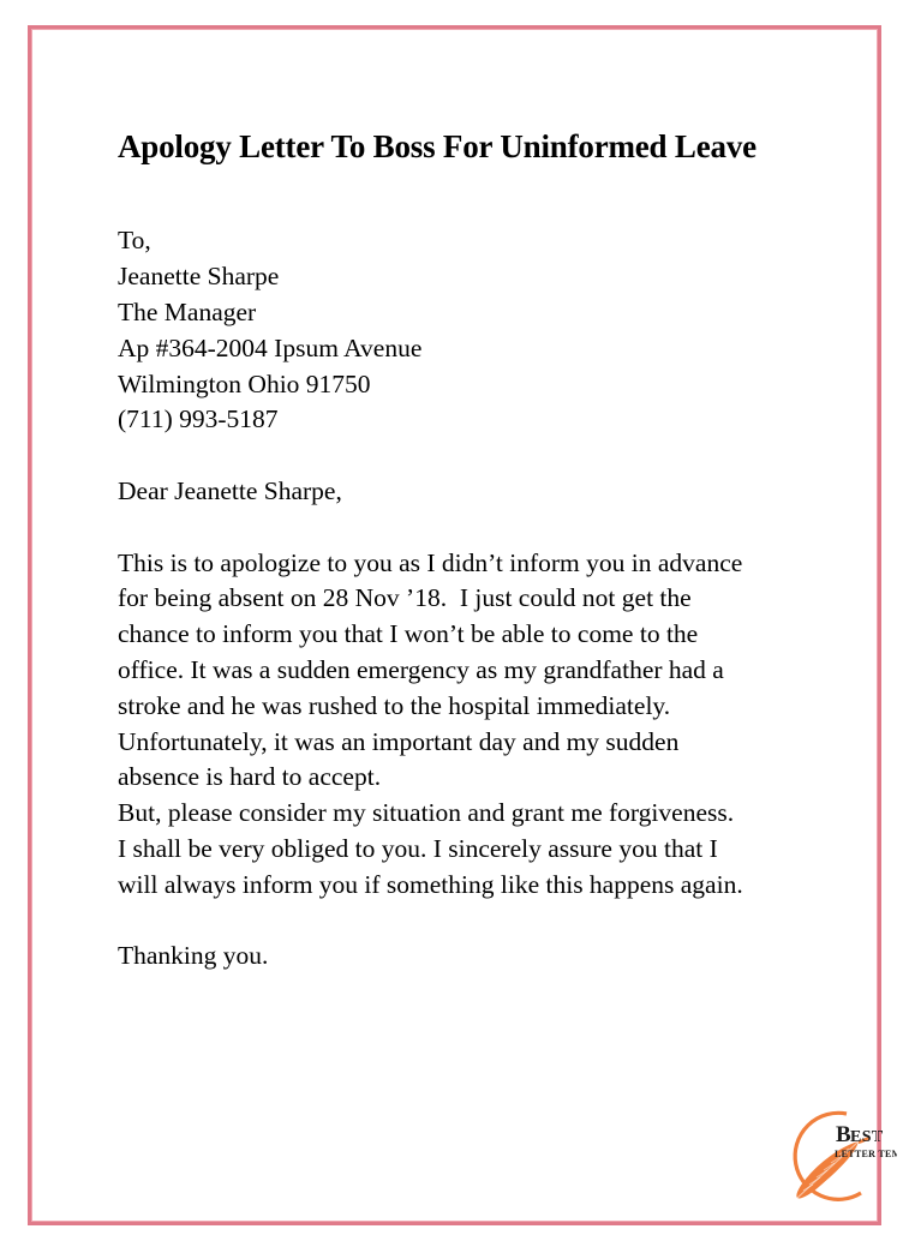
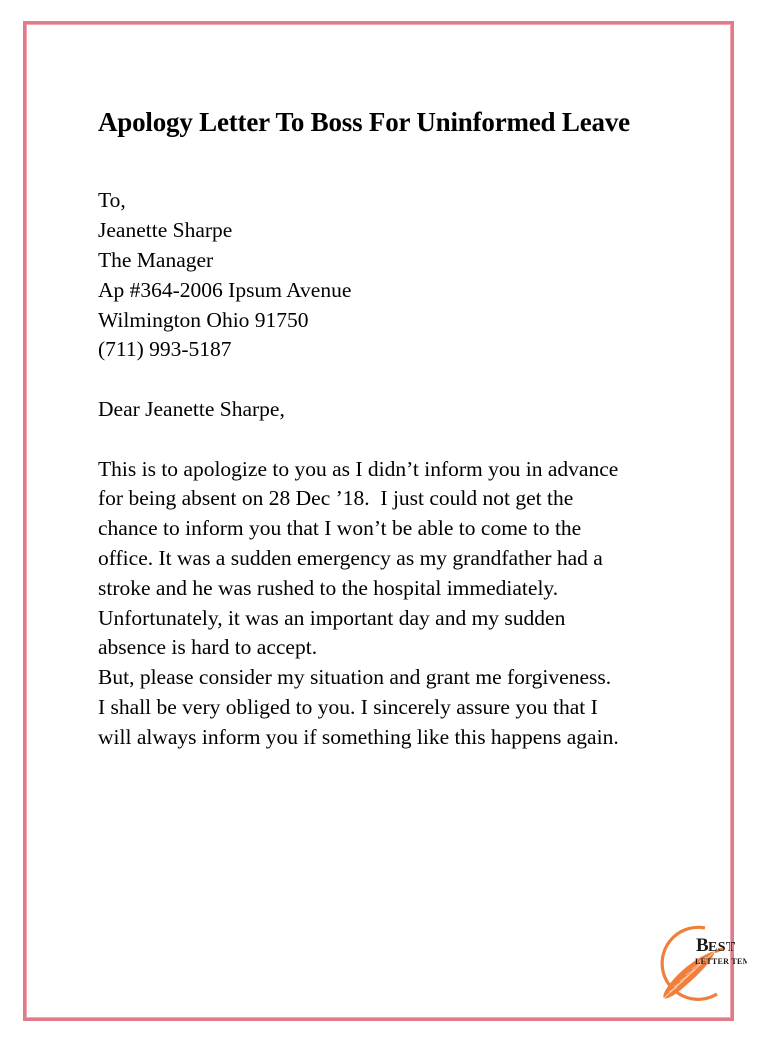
  Apology Letter To Boss For Uninformed Leave
  To,
  Jeanette Sharpe
  The Manager
- Ap #364-2004 Ipsum Avenue
+ Ap #364-2006 Ipsum Avenue
  Wilmington Ohio 91750
  (711) 993-5187
  Dear Jeanette Sharpe,
  This is to apologize to you as I didn’t inform you in advance
- for being absent on 28 Nov ’18. I just could not get the
+ for being absent on 28 Dec ’18. I just could not get the
  chance to inform you that I won’t be able to come to the
  office. It was a sudden emergency as my grandfather had a
  stroke and he was rushed to the hospital immediately.
  Unfortunately, it was an important day and my sudden
  absence is hard to accept.
  But, please consider my situation and grant me forgiveness.
  I shall be very obliged to you. I sincerely assure you that I
  will always inform you if something like this happens again.
- Thanking you.
  B
  EST
